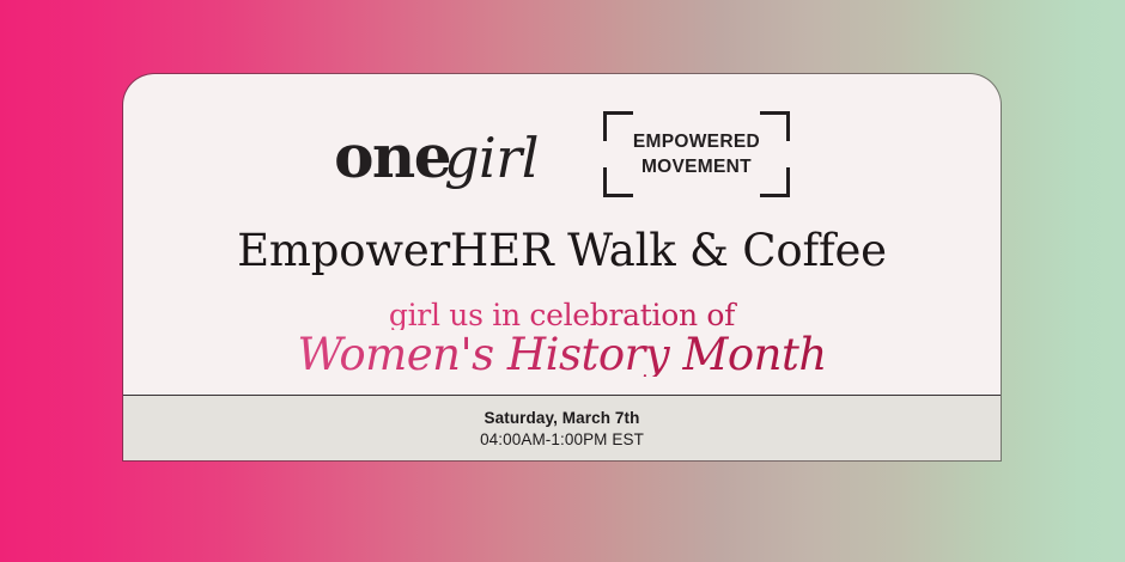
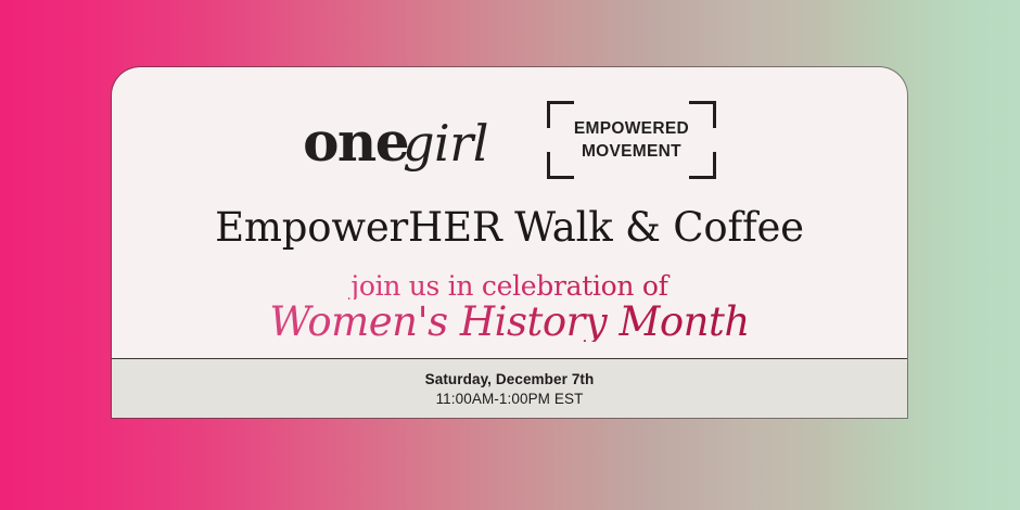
  one
  girl
  EMPOWERED
  MOVEMENT
  EmpowerHER Walk & Coffee
- girl us in celebration of
+ join us in celebration of
  Women's History Month
- Saturday, March 7th
+ Saturday, December 7th
- 04:00AM-1:00PM EST
+ 11:00AM-1:00PM EST
